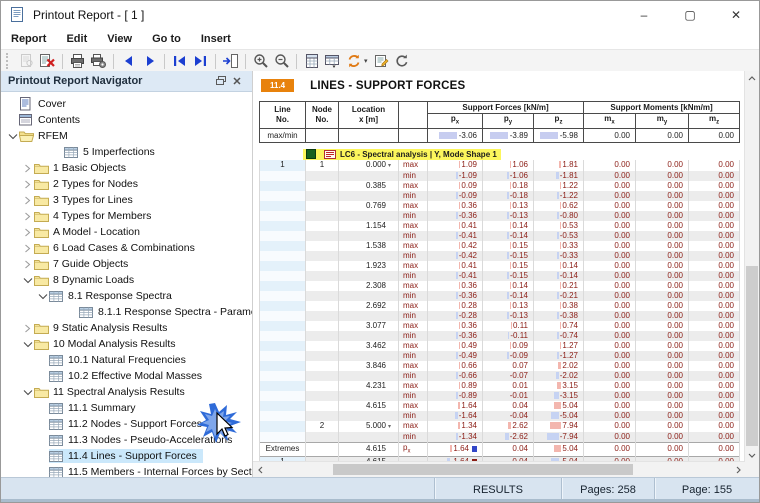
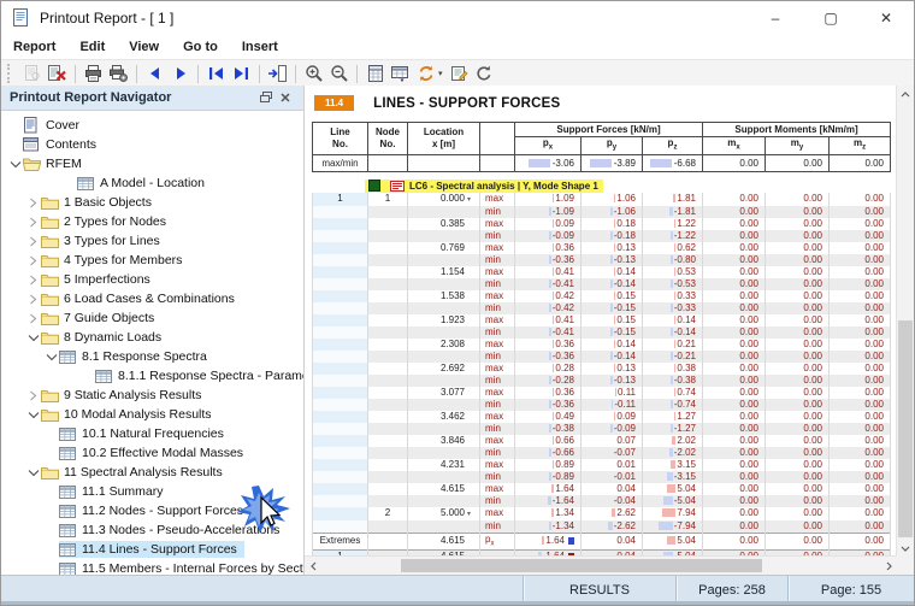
  Printout Report - [ 1 ]
  –
  ▢
  ✕
  Report
  Edit
  View
  Go to
  Insert
  Printout Report Navigator
  ✕
  Cover
  Contents
  RFEM
- 5 Imperfections
+ A Model - Location
  1 Basic Objects
  2 Types for Nodes
  3 Types for Lines
  4 Types for Members
- A Model - Location
+ 5 Imperfections
  6 Load Cases & Combinations
  7 Guide Objects
  8 Dynamic Loads
  8.1 Response Spectra
  8.1.1 Response Spectra - Param
  9 Static Analysis Results
  10 Modal Analysis Results
  10.1 Natural Frequencies
  10.2 Effective Modal Masses
  11 Spectral Analysis Results
  11.1 Summary
  11.2 Nodes - Support Force
  11.3 Nodes - Pseudo-Accelerations
  11.4 Lines - Support Forces
  11.5 Members - Internal Forces by Sect
  11.4
  LINES - SUPPORT FORCES
  LineNo.	NodeNo.	Locationx [m]		Support Forces [kN/m]	Support Moments [kNm/m]
- max/min				-3.06	-3.89	-5.98	0.00	0.00	0.00
+ max/min				-3.06	-3.89	-6.68	0.00	0.00	0.00
  LC6 - Spectral analysis | Y, Mode Shape 1
  1	1	0.000	max	1.09	1.06	1.81	0.00	0.00	0.00
  			min	-1.09	-1.06	-1.81	0.00	0.00	0.00
  		0.385	max	0.09	0.18	1.22	0.00	0.00	0.00
  			min	-0.09	-0.18	-1.22	0.00	0.00	0.00
  		0.769	max	0.36	0.13	0.62	0.00	0.00	0.00
  			min	-0.36	-0.13	-0.80	0.00	0.00	0.00
  		1.154	max	0.41	0.14	0.53	0.00	0.00	0.00
  			min	-0.41	-0.14	-0.53	0.00	0.00	0.00
  		1.538	max	0.42	0.15	0.33	0.00	0.00	0.00
  			min	-0.42	-0.15	-0.33	0.00	0.00	0.00
  		1.923	max	0.41	0.15	0.14	0.00	0.00	0.00
  			min	-0.41	-0.15	-0.14	0.00	0.00	0.00
  		2.308	max	0.36	0.14	0.21	0.00	0.00	0.00
  			min	-0.36	-0.14	-0.21	0.00	0.00	0.00
  		2.692	max	0.28	0.13	0.38	0.00	0.00	0.00
  			min	-0.28	-0.13	-0.38	0.00	0.00	0.00
  		3.077	max	0.36	0.11	0.74	0.00	0.00	0.00
  			min	-0.36	-0.11	-0.74	0.00	0.00	0.00
  		3.462	max	0.49	0.09	1.27	0.00	0.00	0.00
- 			min	-0.49	-0.09	-1.27	0.00	0.00	0.00
+ 			min	-0.38	-0.09	-1.27	0.00	0.00	0.00
  		3.846	max	0.66	0.07	2.02	0.00	0.00	0.00
  			min	-0.66	-0.07	-2.02	0.00	0.00	0.00
  		4.231	max	0.89	0.01	3.15	0.00	0.00	0.00
  			min	-0.89	-0.01	-3.15	0.00	0.00	0.00
  		4.615	max	1.64	0.04	5.04	0.00	0.00	0.00
  			min	-1.64	-0.04	-5.04	0.00	0.00	0.00
  	2	5.000	max	1.34	2.62	7.94	0.00	0.00	0.00
  			min	-1.34	-2.62	-7.94	0.00	0.00	0.00
  Extremes		4.615	p	1.64	0.04	5.04	0.00	0.00	0.00
  RESULTS
  Pages: 258
  Page: 155
